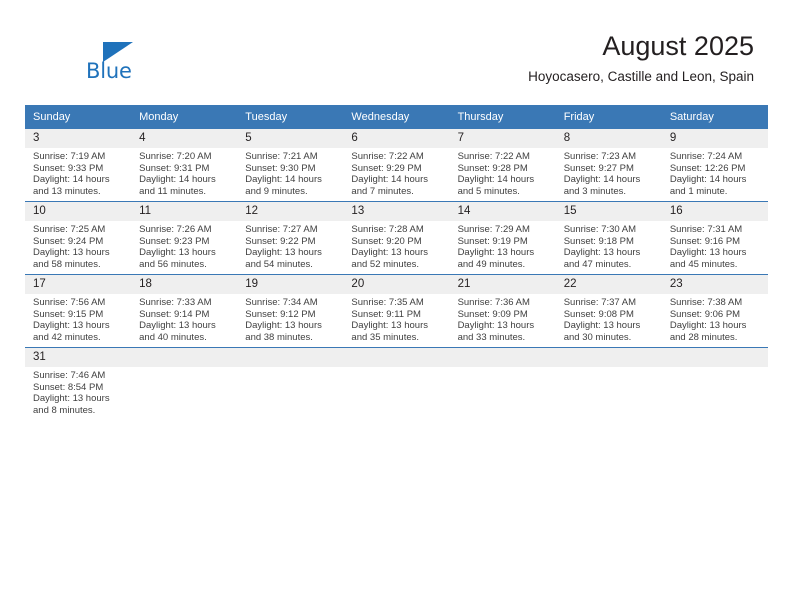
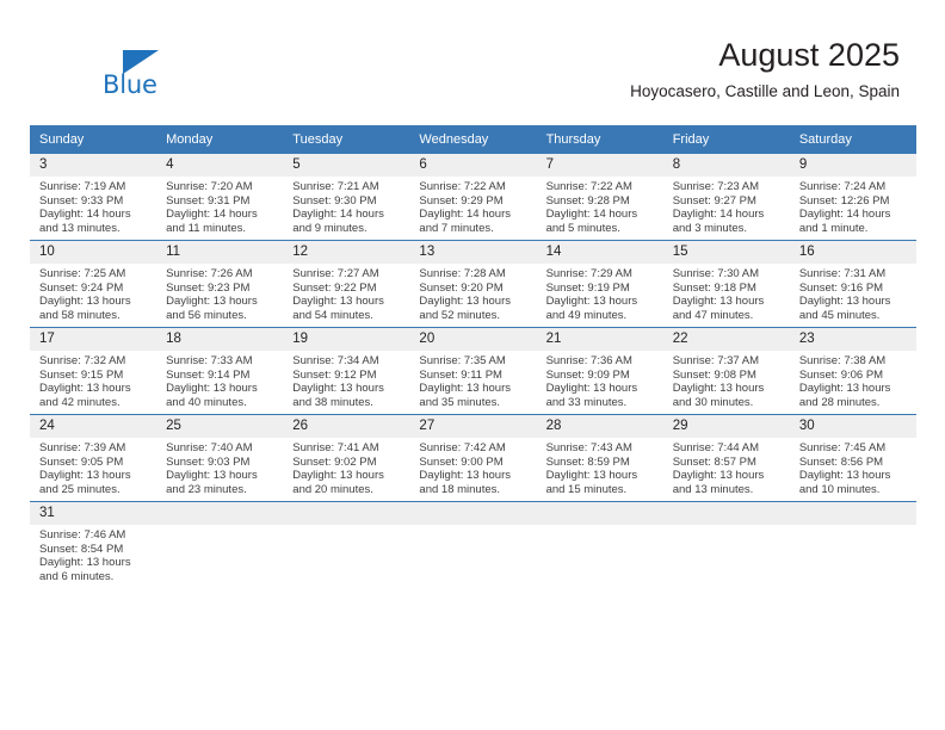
  Blue
  August 2025
  Hoyocasero, Castille and Leon, Spain
  Sunday	Monday	Tuesday	Wednesday	Thursday	Friday	Saturday
  3Sunrise: 7:19 AMSunset: 9:33 PMDaylight: 14 hoursand 13 minutes.	4Sunrise: 7:20 AMSunset: 9:31 PMDaylight: 14 hoursand 11 minutes.	5Sunrise: 7:21 AMSunset: 9:30 PMDaylight: 14 hoursand 9 minutes.	6Sunrise: 7:22 AMSunset: 9:29 PMDaylight: 14 hoursand 7 minutes.	7Sunrise: 7:22 AMSunset: 9:28 PMDaylight: 14 hoursand 5 minutes.	8Sunrise: 7:23 AMSunset: 9:27 PMDaylight: 14 hoursand 3 minutes.	9Sunrise: 7:24 AMSunset: 12:26 PMDaylight: 14 hoursand 1 minute.
  10Sunrise: 7:25 AMSunset: 9:24 PMDaylight: 13 hoursand 58 minutes.	11Sunrise: 7:26 AMSunset: 9:23 PMDaylight: 13 hoursand 56 minutes.	12Sunrise: 7:27 AMSunset: 9:22 PMDaylight: 13 hoursand 54 minutes.	13Sunrise: 7:28 AMSunset: 9:20 PMDaylight: 13 hoursand 52 minutes.	14Sunrise: 7:29 AMSunset: 9:19 PMDaylight: 13 hoursand 49 minutes.	15Sunrise: 7:30 AMSunset: 9:18 PMDaylight: 13 hoursand 47 minutes.	16Sunrise: 7:31 AMSunset: 9:16 PMDaylight: 13 hoursand 45 minutes.
- 17Sunrise: 7:56 AMSunset: 9:15 PMDaylight: 13 hoursand 42 minutes.	18Sunrise: 7:33 AMSunset: 9:14 PMDaylight: 13 hoursand 40 minutes.	19Sunrise: 7:34 AMSunset: 9:12 PMDaylight: 13 hoursand 38 minutes.	20Sunrise: 7:35 AMSunset: 9:11 PMDaylight: 13 hoursand 35 minutes.	21Sunrise: 7:36 AMSunset: 9:09 PMDaylight: 13 hoursand 33 minutes.	22Sunrise: 7:37 AMSunset: 9:08 PMDaylight: 13 hoursand 30 minutes.	23Sunrise: 7:38 AMSunset: 9:06 PMDaylight: 13 hoursand 28 minutes.
+ 17Sunrise: 7:32 AMSunset: 9:15 PMDaylight: 13 hoursand 42 minutes.	18Sunrise: 7:33 AMSunset: 9:14 PMDaylight: 13 hoursand 40 minutes.	19Sunrise: 7:34 AMSunset: 9:12 PMDaylight: 13 hoursand 38 minutes.	20Sunrise: 7:35 AMSunset: 9:11 PMDaylight: 13 hoursand 35 minutes.	21Sunrise: 7:36 AMSunset: 9:09 PMDaylight: 13 hoursand 33 minutes.	22Sunrise: 7:37 AMSunset: 9:08 PMDaylight: 13 hoursand 30 minutes.	23Sunrise: 7:38 AMSunset: 9:06 PMDaylight: 13 hoursand 28 minutes.
+ 24Sunrise: 7:39 AMSunset: 9:05 PMDaylight: 13 hoursand 25 minutes.	25Sunrise: 7:40 AMSunset: 9:03 PMDaylight: 13 hoursand 23 minutes.	26Sunrise: 7:41 AMSunset: 9:02 PMDaylight: 13 hoursand 20 minutes.	27Sunrise: 7:42 AMSunset: 9:00 PMDaylight: 13 hoursand 18 minutes.	28Sunrise: 7:43 AMSunset: 8:59 PMDaylight: 13 hoursand 15 minutes.	29Sunrise: 7:44 AMSunset: 8:57 PMDaylight: 13 hoursand 13 minutes.	30Sunrise: 7:45 AMSunset: 8:56 PMDaylight: 13 hoursand 10 minutes.
- 31Sunrise: 7:46 AMSunset: 8:54 PMDaylight: 13 hoursand 8 minutes.
+ 31Sunrise: 7:46 AMSunset: 8:54 PMDaylight: 13 hoursand 6 minutes.
